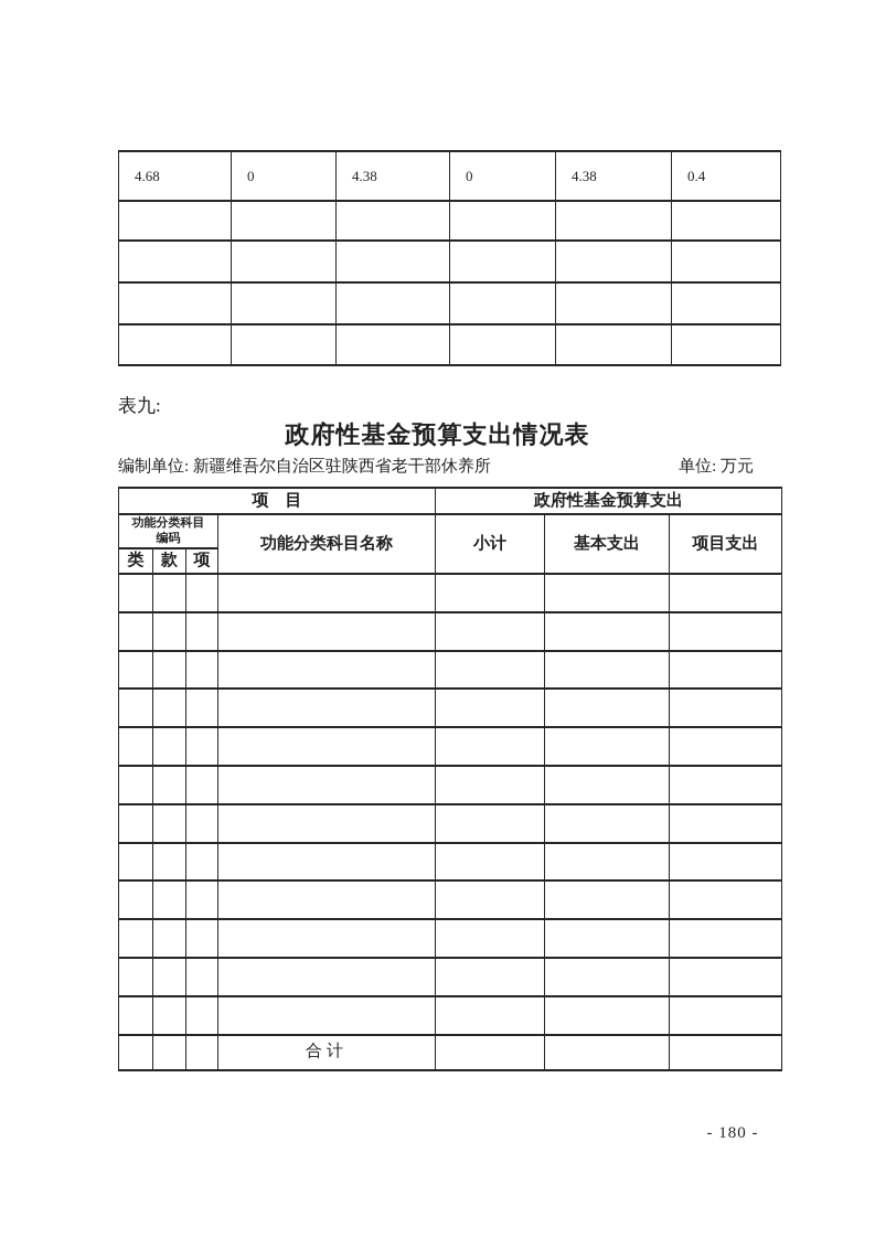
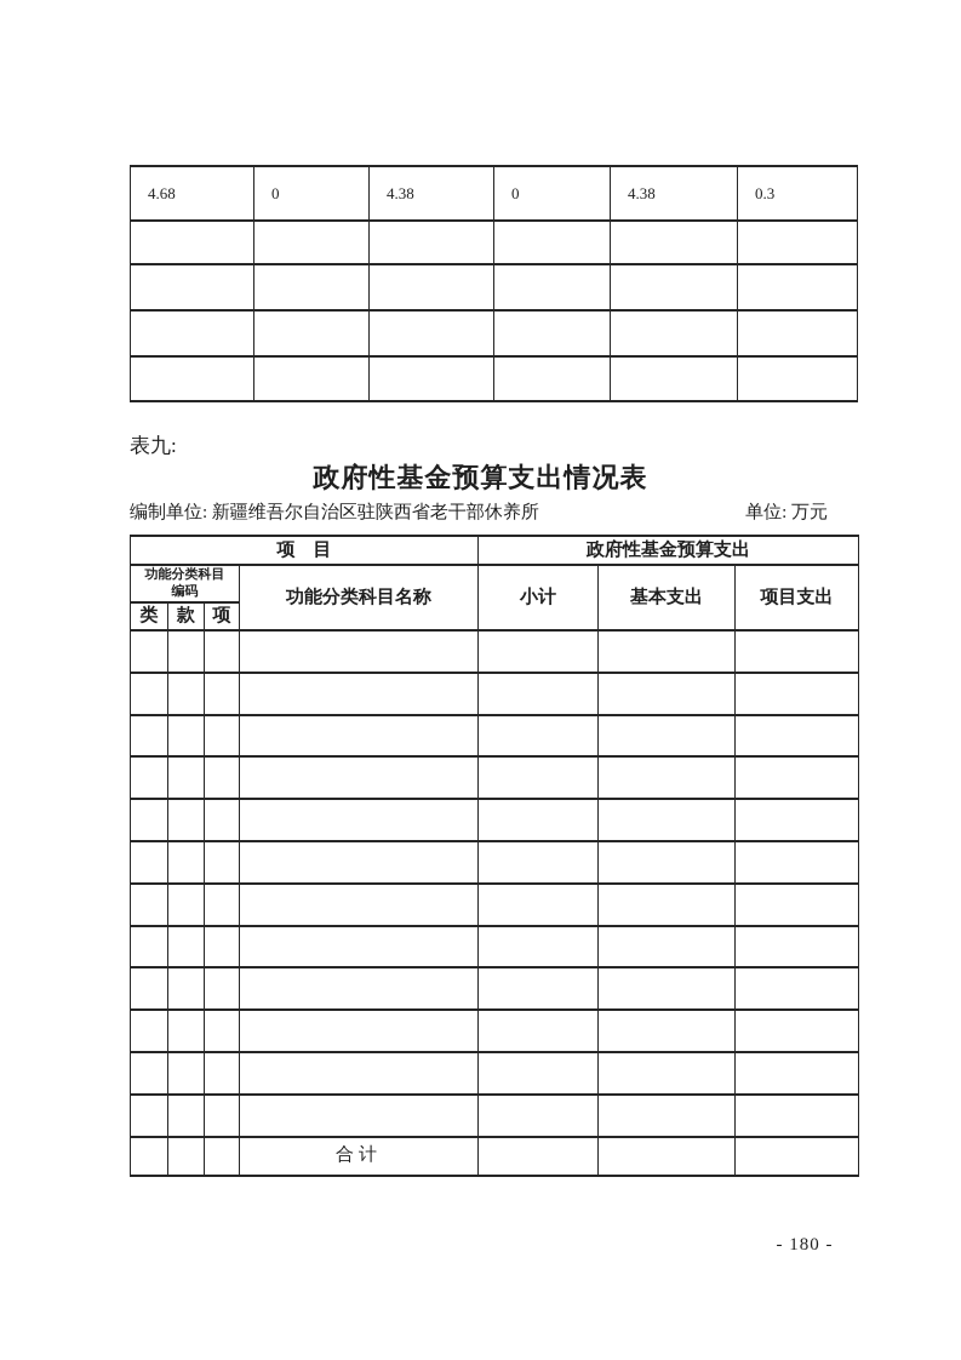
- 4.68	0	4.38	0	4.38	0.4
+ 4.68	0	4.38	0	4.38	0.3
  表九:
  政府性基金预算支出情况表
  编制单位: 新疆维吾尔自治区驻陕西省老干部休养所
  单位: 万元
  项 目	政府性基金预算支出
  功能分类科目 编码	功能分类科目名称	小计	基本支出	项目支出
  类	款	项
  			合计
  - 180 -
